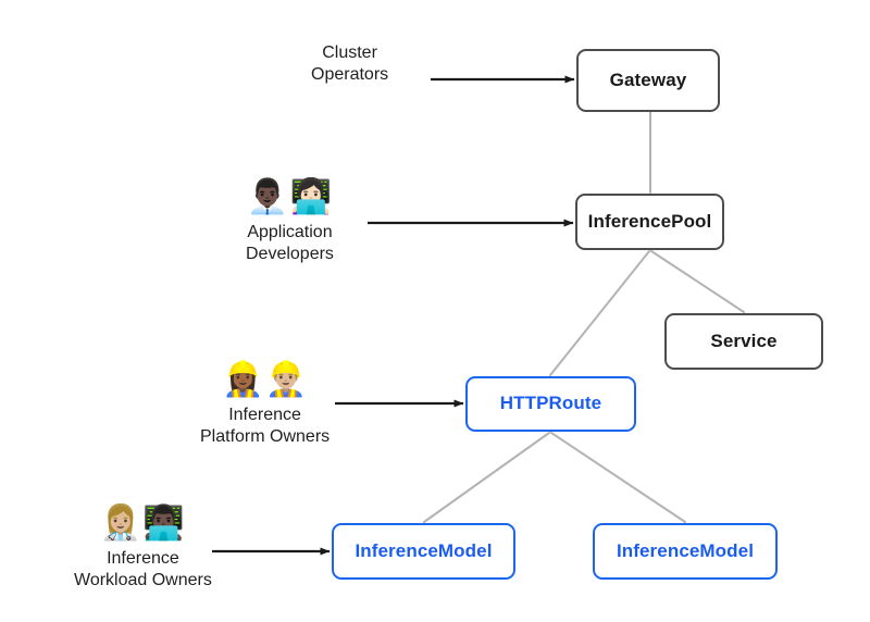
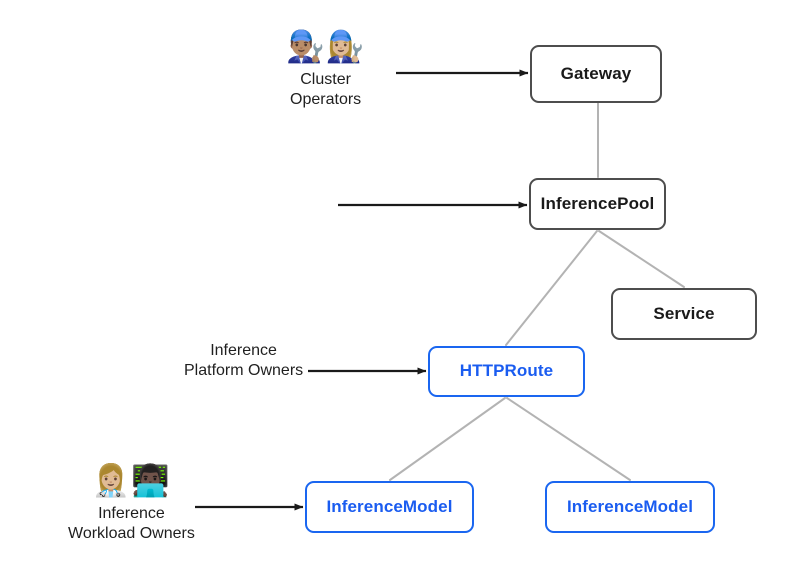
  Gateway
  InferencePool
  Service
  HTTPRoute
  InferenceModel
  InferenceModel
+ 👨🏽‍🔧👩🏼‍🔧
  Cluster
  Operators
- 👨🏿‍💼👩🏻‍💻
- Application
- Developers
- 👷🏾‍♀️👷🏼‍♂️
  Inference
  Platform Owners
  👩🏼‍⚕️👨🏿‍💻
  Inference
  Workload Owners
